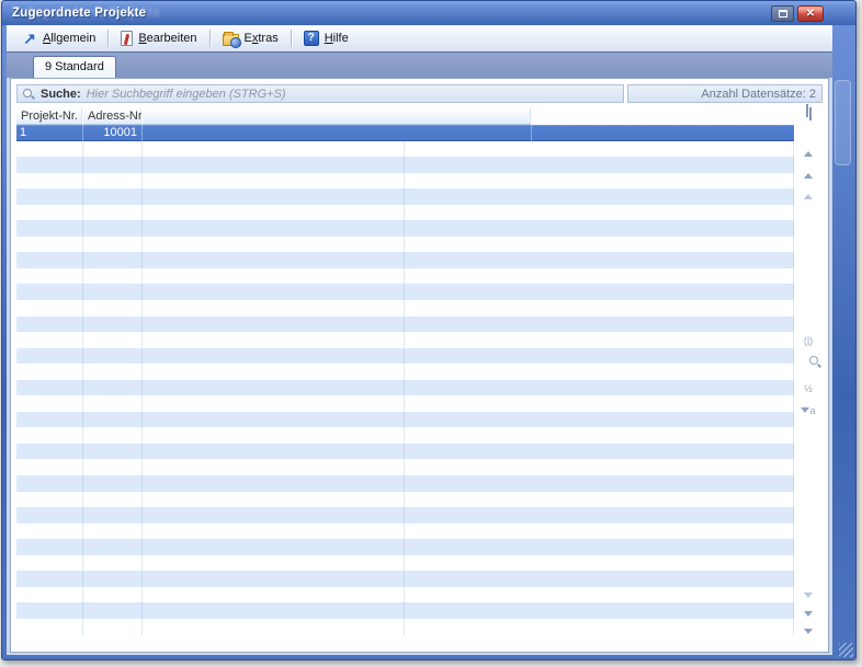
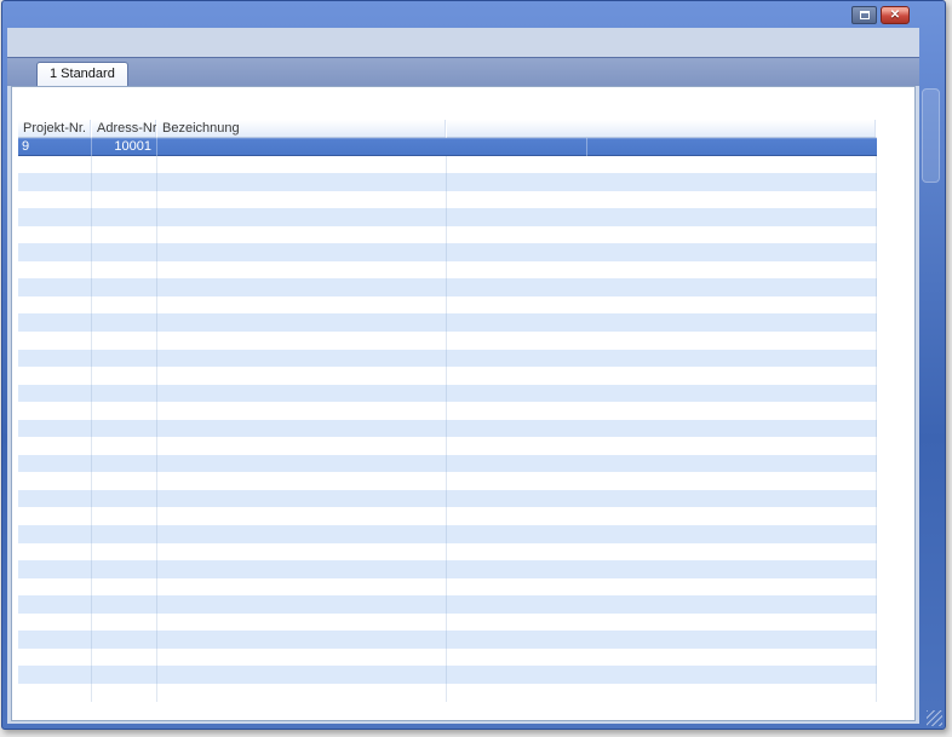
- Zugeordnete Projekte
  ✕
- ↗
- Allgemein
- Bearbeiten
- Extras
- ?
- Hilfe
- 9 Standard
+ 1 Standard
- Suche:
- Hier Suchbegriff eingeben (STRG+S)
- Anzahl Datensätze: 2
  Projekt-Nr.
  Adress-Nr
+ Bezeichnung
- 1
+ 9
  10001
- (|)
- ½
- a
